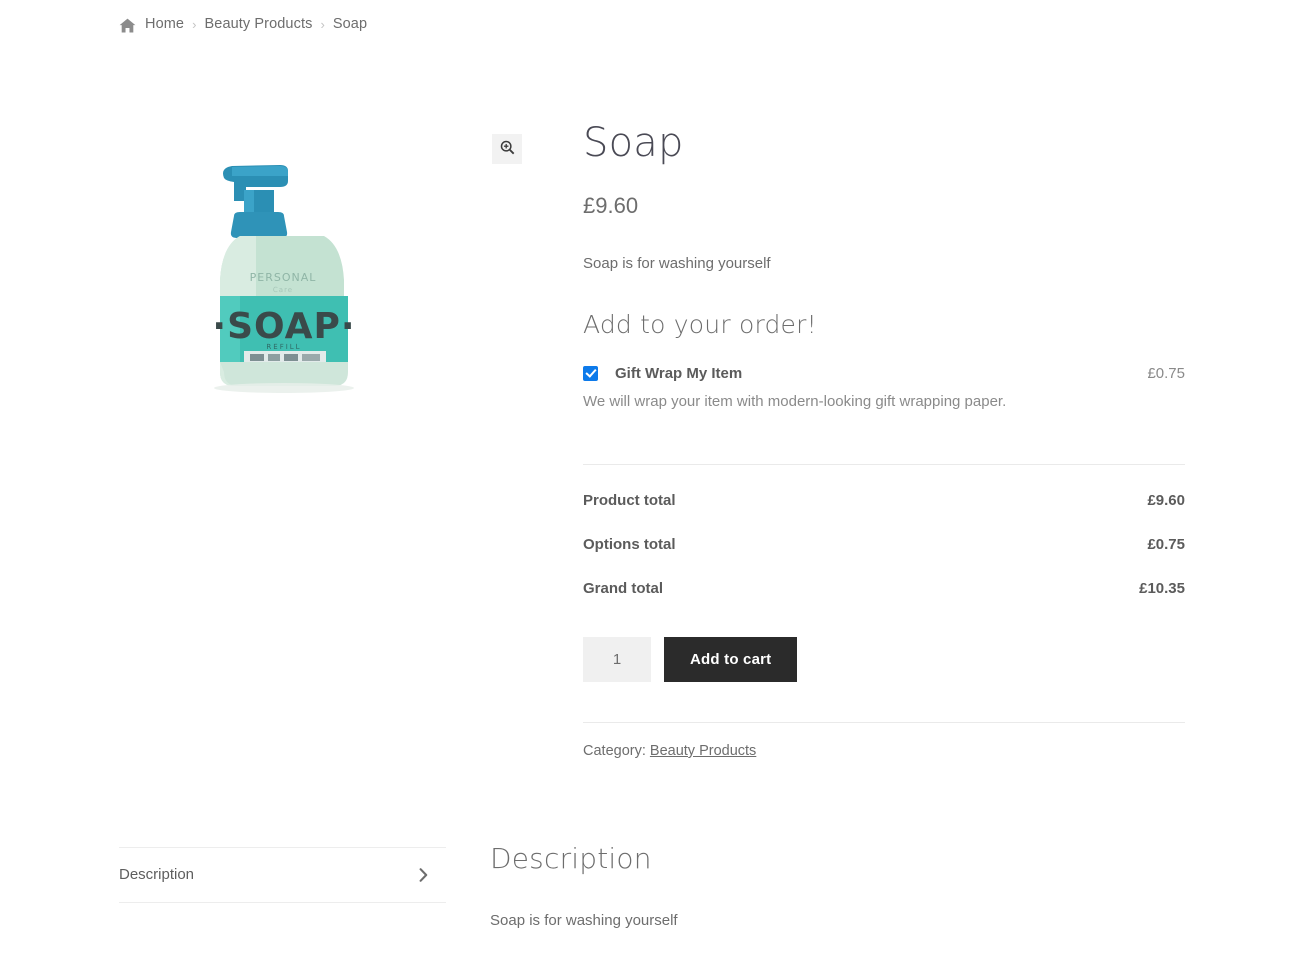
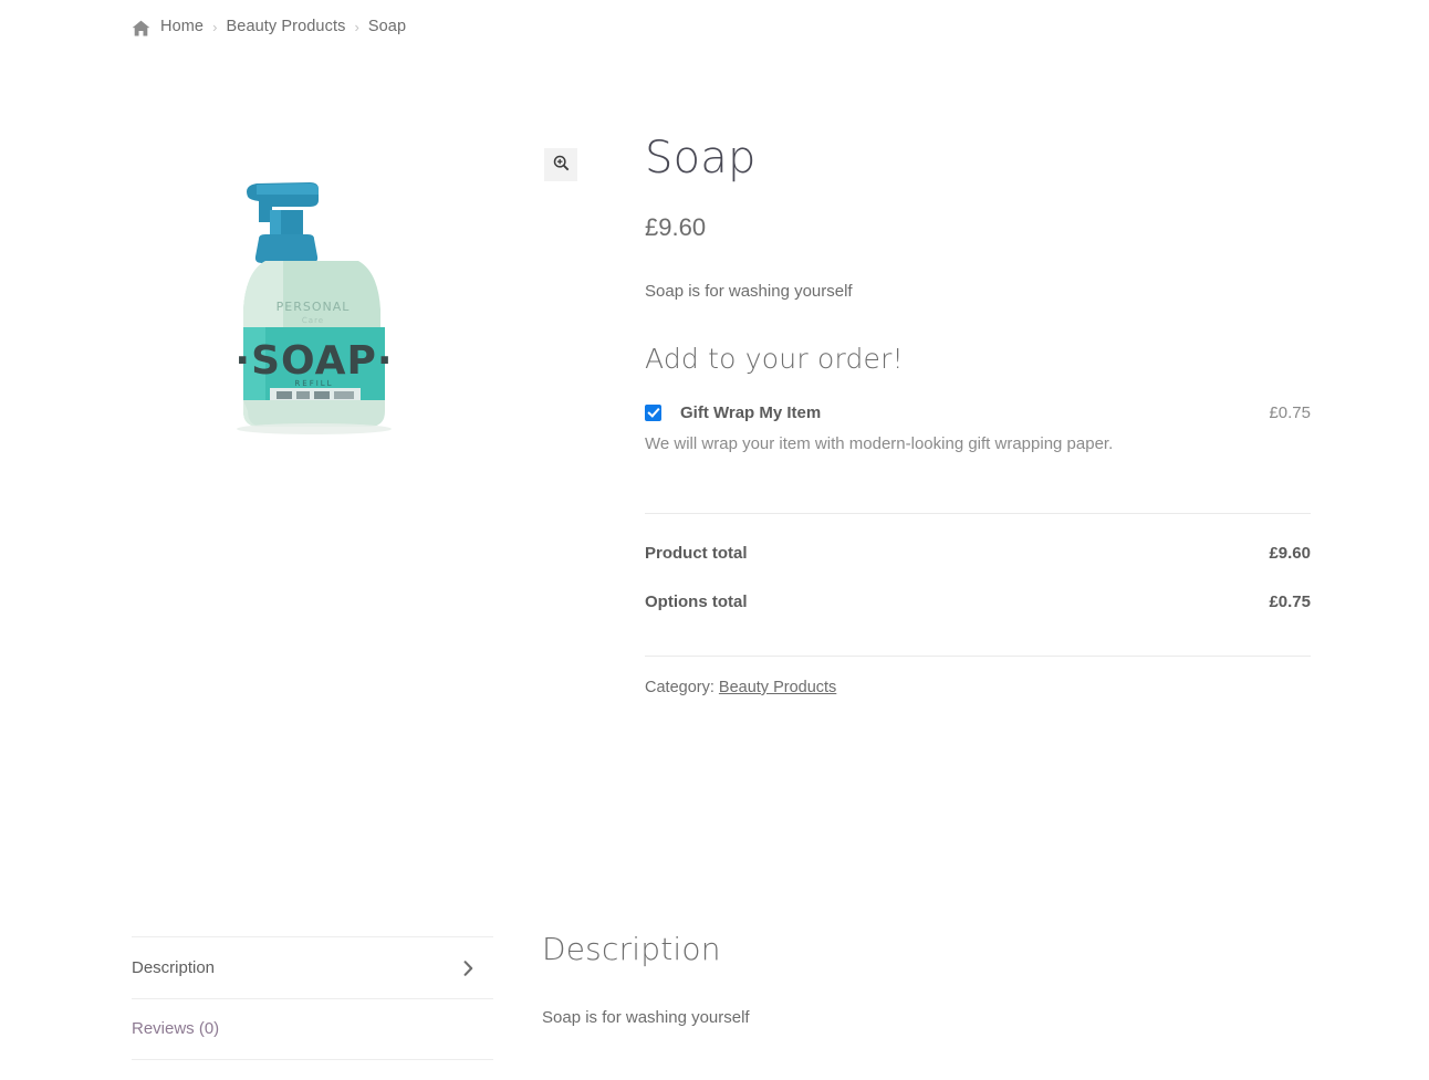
  Home
  ›
  Beauty Products
  ›
  Soap
  PERSONAL
  ·SOAP·
  REFILL
  Soap
  £9.60
  Soap is for washing yourself
  Add to your order!
  Gift Wrap My Item
  £0.75
  We will wrap your item with modern-looking gift wrapping paper.
  Product total
  £9.60
  Options total
  £0.75
- Grand total
- £10.35
- 1
- Add to cart
  Category: Beauty Products
  Description
+ Reviews (0)
  Description
  Soap is for washing yourself
